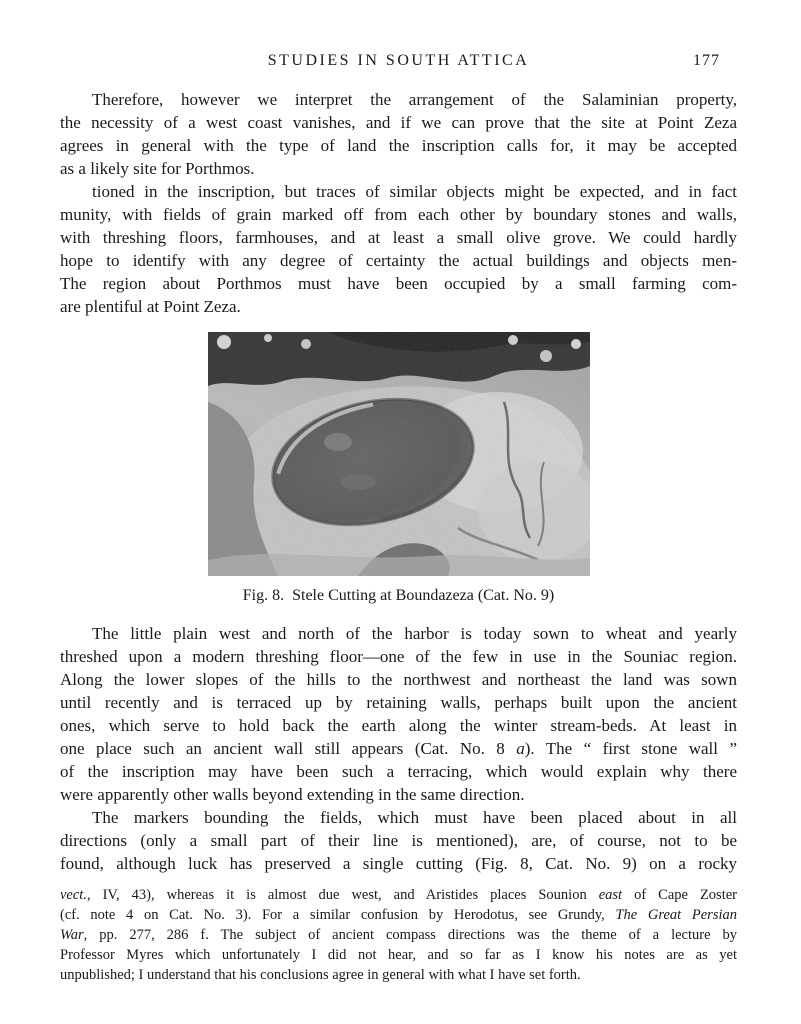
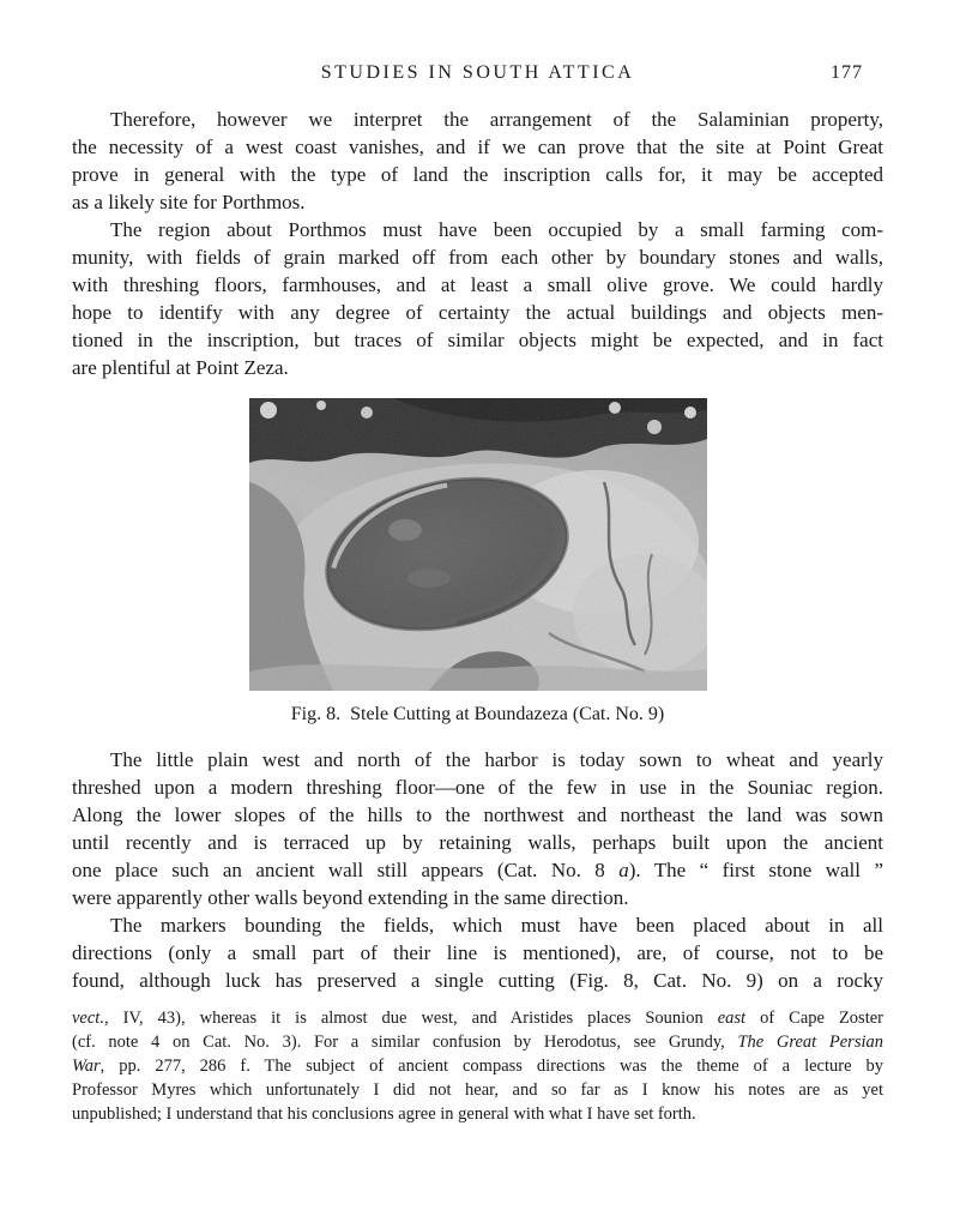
  STUDIES IN SOUTH ATTICA
  177
  Therefore, however we interpret the arrangement of the Salaminian property,
- the necessity of a west coast vanishes, and if we can prove that the site at Point Zeza
+ the necessity of a west coast vanishes, and if we can prove that the site at Point Great
- agrees in general with the type of land the inscription calls for, it may be accepted
+ prove in general with the type of land the inscription calls for, it may be accepted
  as a likely site for Porthmos.
- tioned in the inscription, but traces of similar objects might be expected, and in fact
+ The region about Porthmos must have been occupied by a small farming com-
  munity, with fields of grain marked off from each other by boundary stones and walls,
  with threshing floors, farmhouses, and at least a small olive grove. We could hardly
  hope to identify with any degree of certainty the actual buildings and objects men-
- The region about Porthmos must have been occupied by a small farming com-
+ tioned in the inscription, but traces of similar objects might be expected, and in fact
  are plentiful at Point Zeza.
  Fig. 8. Stele Cutting at Boundazeza (Cat. No. 9)
  The little plain west and north of the harbor is today sown to wheat and yearly
  threshed upon a modern threshing floor—one of the few in use in the Souniac region.
  Along the lower slopes of the hills to the northwest and northeast the land was sown
  until recently and is terraced up by retaining walls, perhaps built upon the ancient
- ones, which serve to hold back the earth along the winter stream-beds. At least in
  one place such an ancient wall still appears (Cat. No. 8 a). The “ first stone wall ”
- of the inscription may have been such a terracing, which would explain why there
  were apparently other walls beyond extending in the same direction.
  The markers bounding the fields, which must have been placed about in all
  directions (only a small part of their line is mentioned), are, of course, not to be
  found, although luck has preserved a single cutting (Fig. 8, Cat. No. 9) on a rocky
  vect., IV, 43), whereas it is almost due west, and Aristides places Sounion east of Cape Zoster
  (cf. note 4 on Cat. No. 3). For a similar confusion by Herodotus, see Grundy, The Great Persian
  War, pp. 277, 286 f. The subject of ancient compass directions was the theme of a lecture by
  Professor Myres which unfortunately I did not hear, and so far as I know his notes are as yet
  unpublished; I understand that his conclusions agree in general with what I have set forth.
